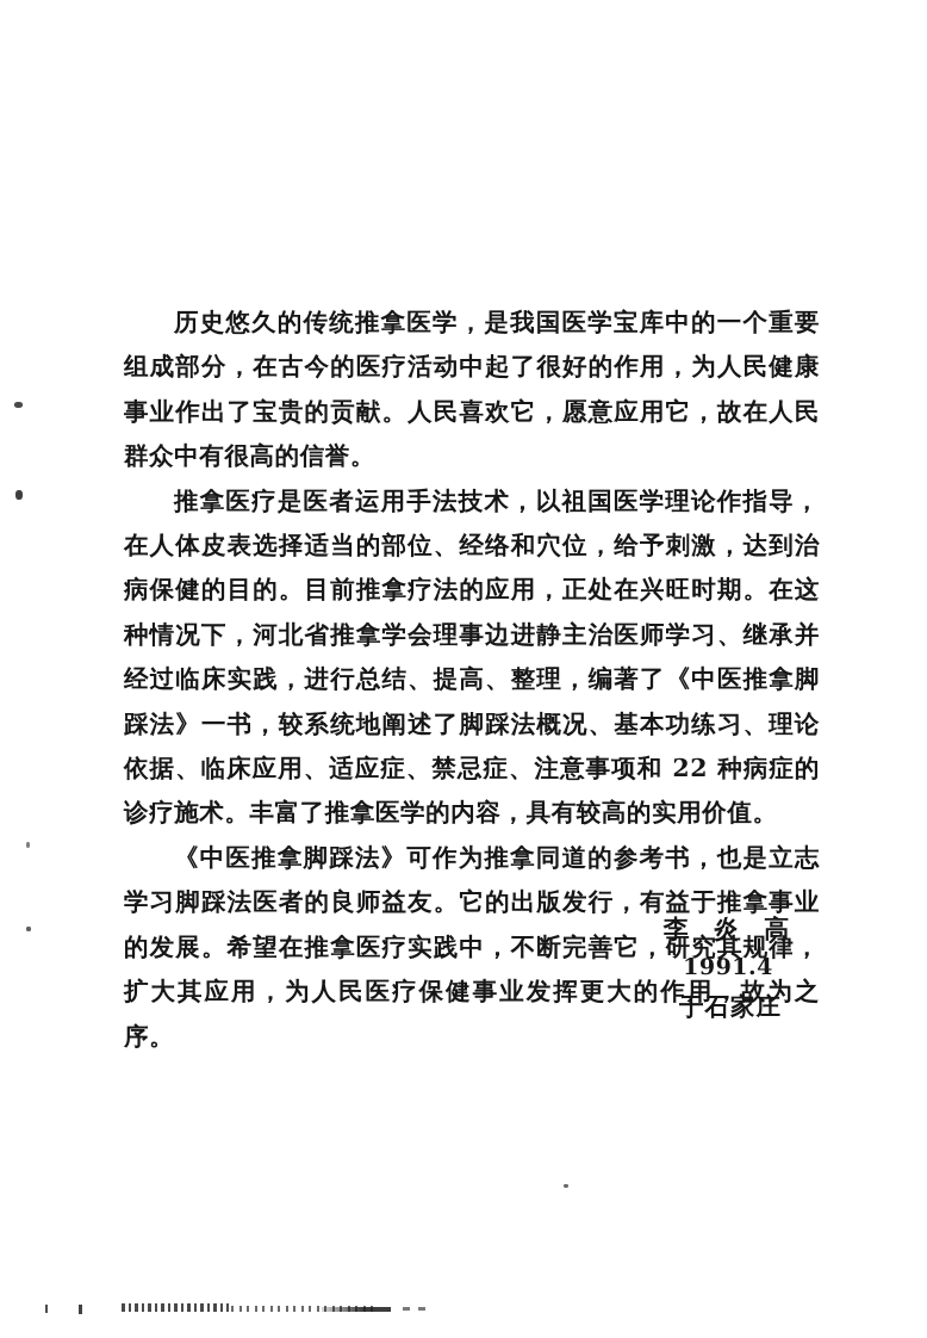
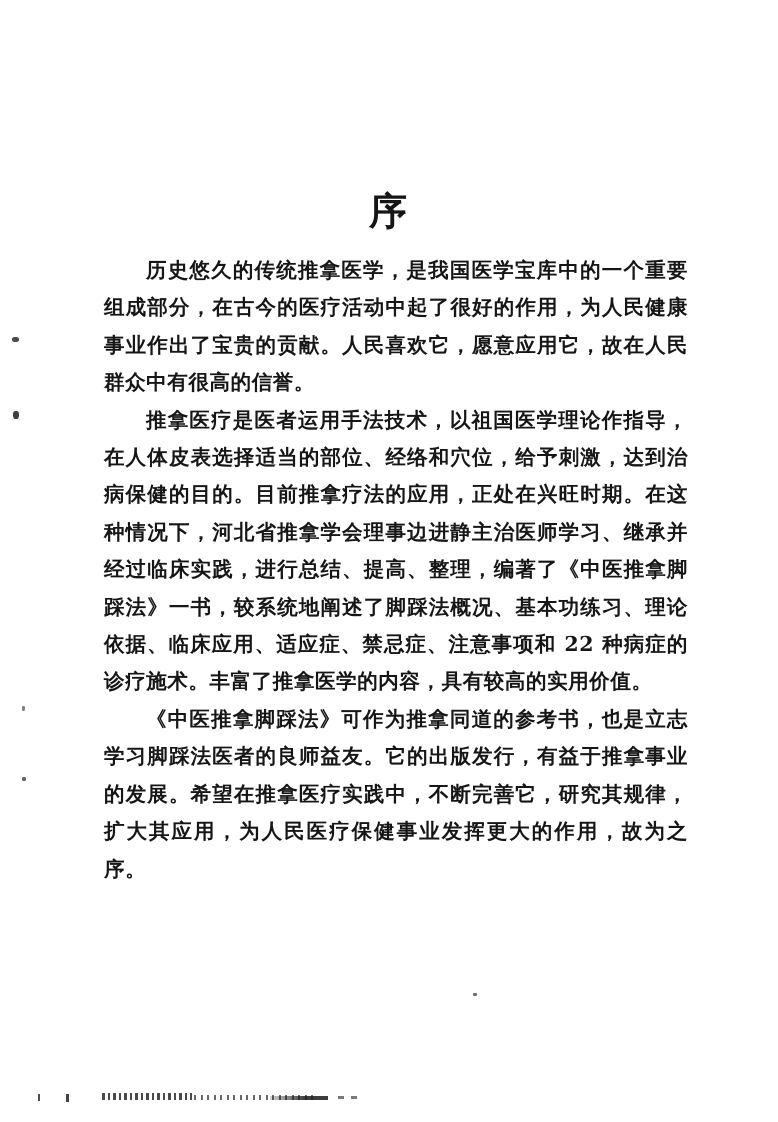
+ 序
  历史悠久的传统推拿医学，是我国医学宝库中的一个重要组成部分，在古今的医疗活动中起了很好的作用，为人民健康事业作出了宝贵的贡献。人民喜欢它，愿意应用它，故在人民群众中有很高的信誉。
  推拿医疗是医者运用手法技术，以祖国医学理论作指导，在人体皮表选择适当的部位、经络和穴位，给予刺激，达到治病保健的目的。目前推拿疗法的应用，正处在兴旺时期。在这种情况下，河北省推拿学会理事边进静主治医师学习、继承并经过临床实践，进行总结、提高、整理，编著了《中医推拿脚踩法》一书，较系统地阐述了脚踩法概况、基本功练习、理论依据、临床应用、适应症、禁忌症、注意事项和 22 种病症的诊疗施术。丰富了推拿医学的内容，具有较高的实用价值。
  《中医推拿脚踩法》可作为推拿同道的参考书，也是立志学习脚踩法医者的良师益友。它的出版发行，有益于推拿事业的发展。希望在推拿医疗实践中，不断完善它，研究其规律，扩大其应用，为人民医疗保健事业发挥更大的作用，故为之序。
- 李 炎 高
- 1991.4
- 于石家庄
